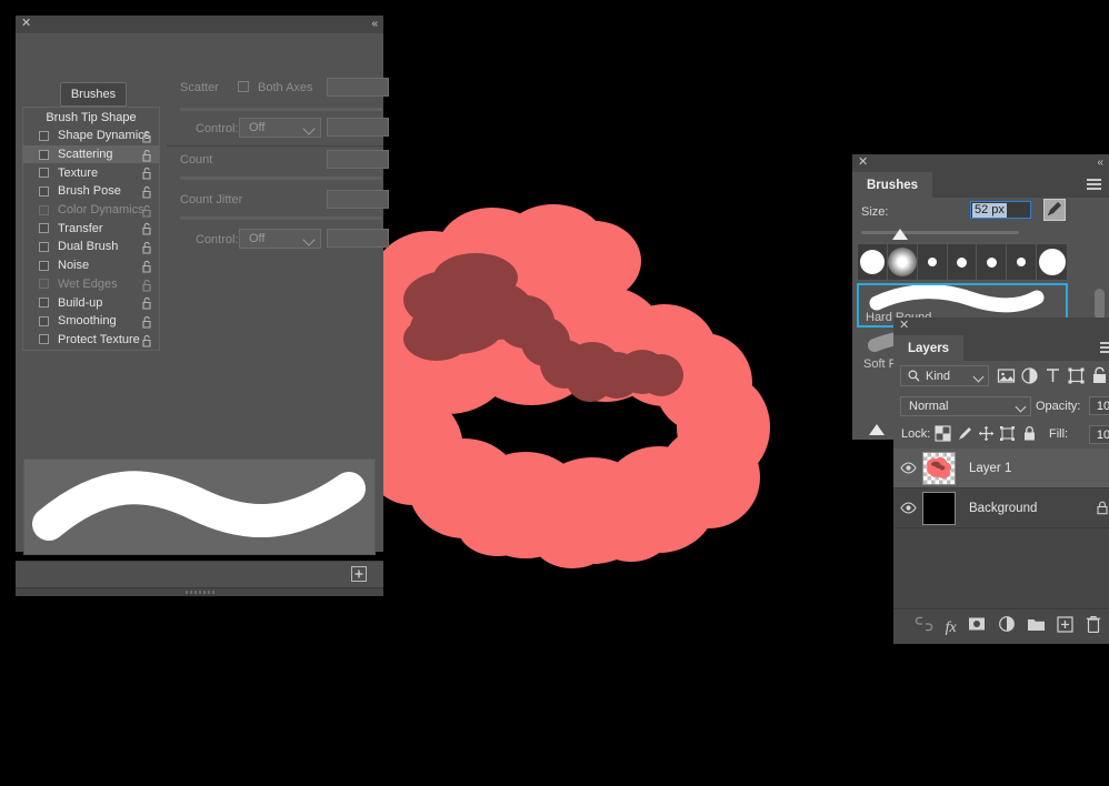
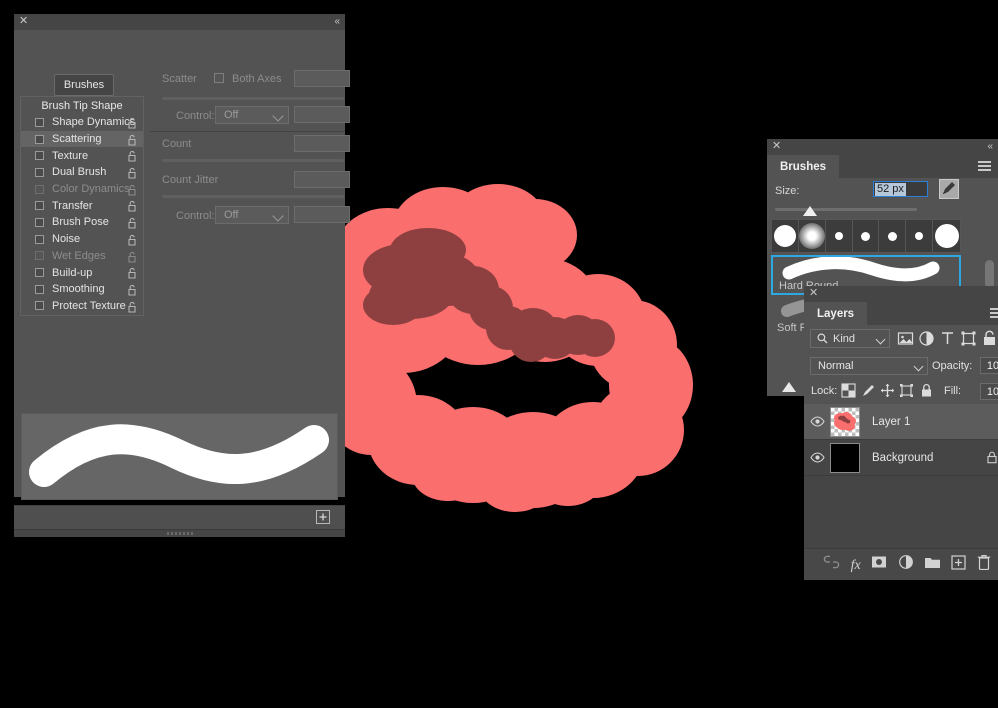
  ✕
  «
  Brushes
  Brush Tip Shape
  Shape Dynamic
  Scattering
  Texture
- Brush Pose
+ Dual Brush
  Color Dynamics
  Transfer
- Dual Brush
+ Brush Pose
  Noise
  Wet Edges
  Build-up
  Smoothing
  Protect Texture
  Scatter
  Both Axes
  Control:
  Off
  Count
  Count Jitter
  Control:
  Off
  ✕
  «
  Brushes
  Size:
  52 px
  ✕
  Layers
  Kind
  Normal
  Opacity:
  Lock:
  Fill:
  Layer 1
  Background
  fx
